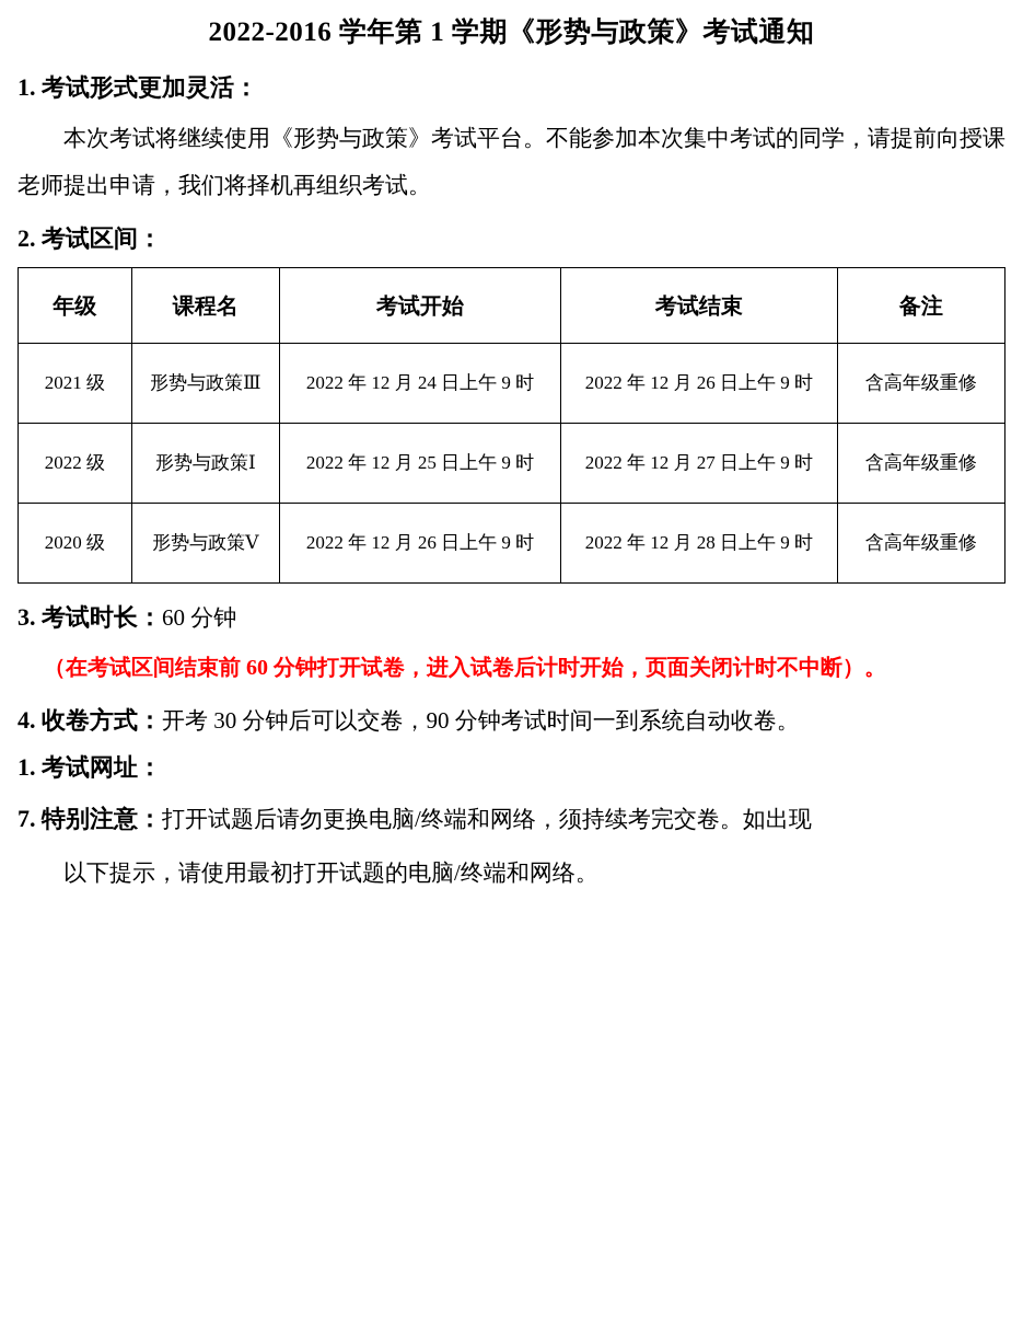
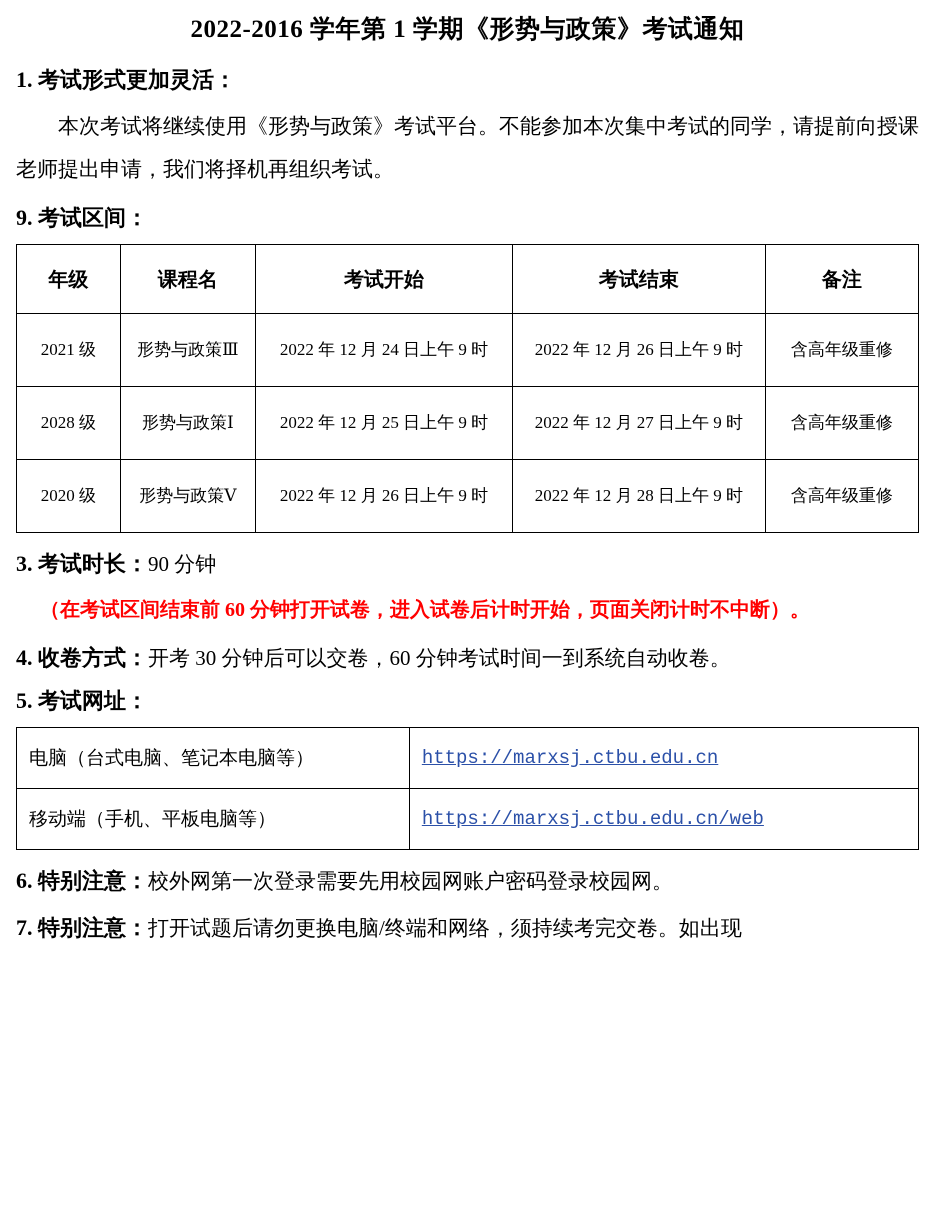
  2022-2016 学年第 1 学期《形势与政策》考试通知
  1. 考试形式更加灵活：
  本次考试将继续使用《形势与政策》考试平台。不能参加本次集中考试的同学，请提前向授课老师提出申请，我们将择机再组织考试。
- 2. 考试区间：
+ 9. 考试区间：
  年级	课程名	考试开始	考试结束	备注
  2021 级	形势与政策Ⅲ	2022 年 12 月 24 日上午 9 时	2022 年 12 月 26 日上午 9 时	含高年级重修
- 2022 级	形势与政策Ⅰ	2022 年 12 月 25 日上午 9 时	2022 年 12 月 27 日上午 9 时	含高年级重修
+ 2028 级	形势与政策Ⅰ	2022 年 12 月 25 日上午 9 时	2022 年 12 月 27 日上午 9 时	含高年级重修
  2020 级	形势与政策Ⅴ	2022 年 12 月 26 日上午 9 时	2022 年 12 月 28 日上午 9 时	含高年级重修
- 3. 考试时长：60 分钟
+ 3. 考试时长：90 分钟
  （在考试区间结束前 60 分钟打开试卷，进入试卷后计时开始，页面关闭计时不中断）。
- 4. 收卷方式：开考 30 分钟后可以交卷，90 分钟考试时间一到系统自动收卷。
+ 4. 收卷方式：开考 30 分钟后可以交卷，60 分钟考试时间一到系统自动收卷。
- 1. 考试网址：
+ 5. 考试网址：
+ 电脑（台式电脑、笔记本电脑等）	https://marxsj.ctbu.edu.cn
+ 移动端（手机、平板电脑等）	https://marxsj.ctbu.edu.cn/web
+ 6. 特别注意：校外网第一次登录需要先用校园网账户密码登录校园网。
  7. 特别注意：打开试题后请勿更换电脑/终端和网络，须持续考完交卷。如出现
- 以下提示，请使用最初打开试题的电脑/终端和网络。
